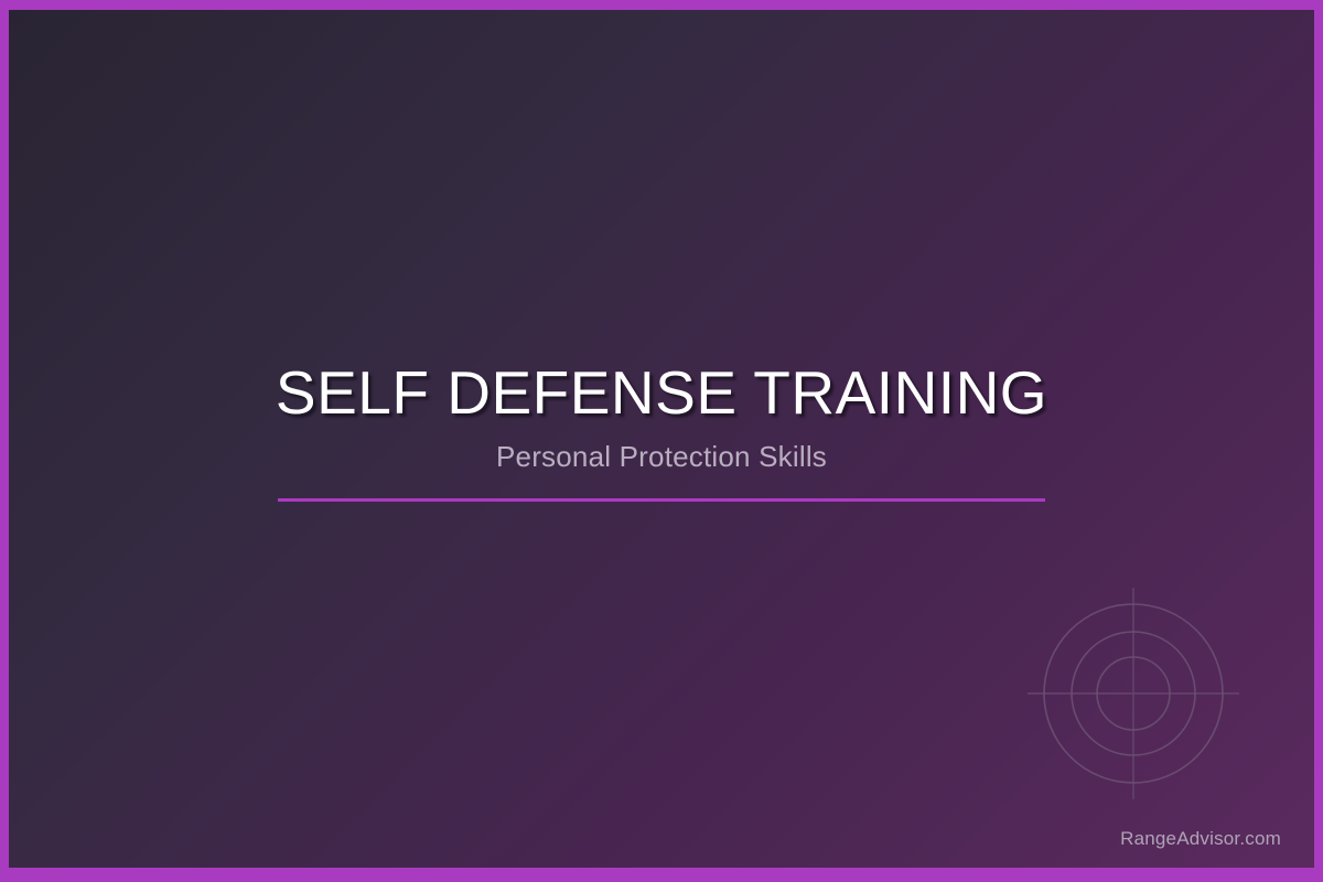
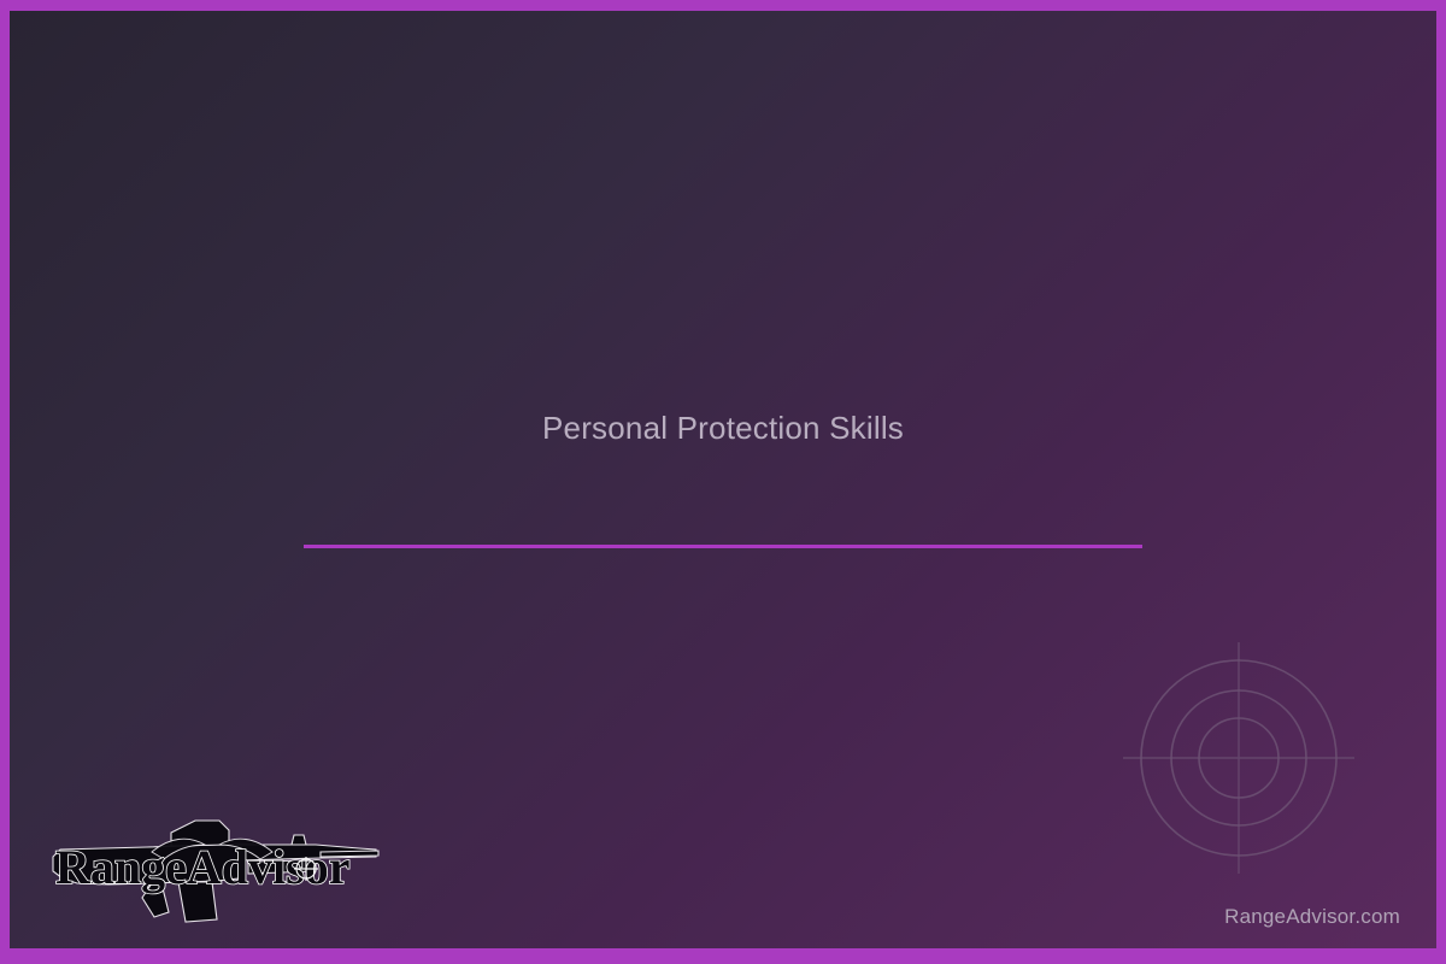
- SELF DEFENSE TRAINING
  Personal Protection Skills
+ RangeAdvisor
  RangeAdvisor.com
